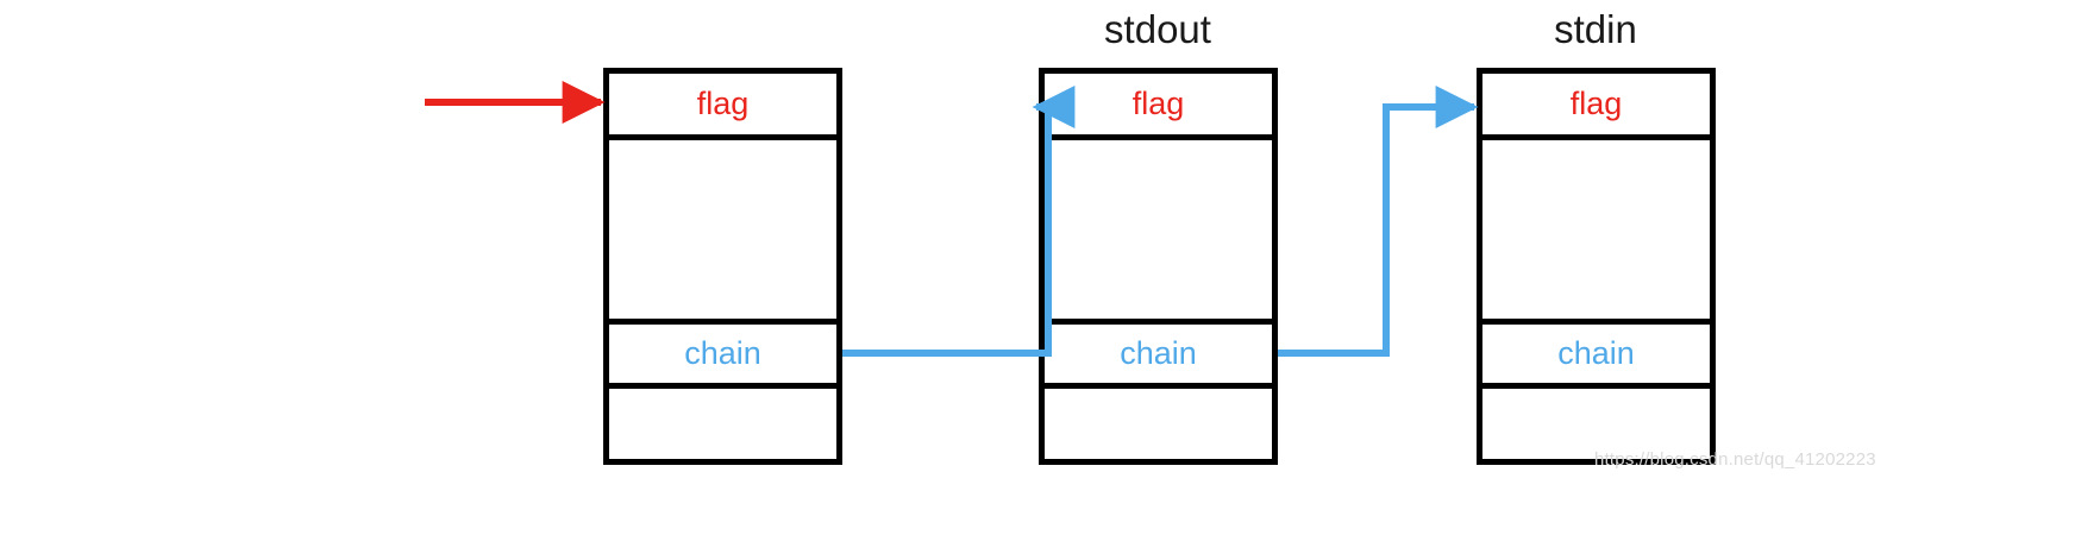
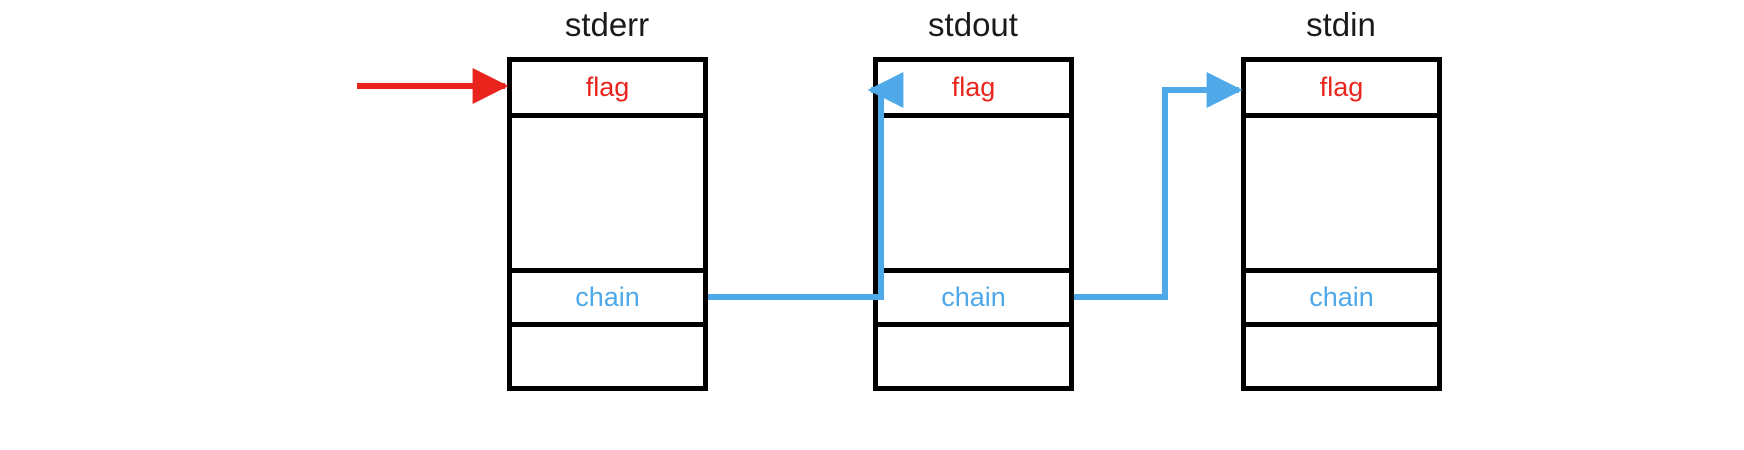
+ stderr
  stdout
  stdin
  flag
  chain
  flag
  chain
  flag
  chain
- https://blog.csdn.net/qq_41202223
